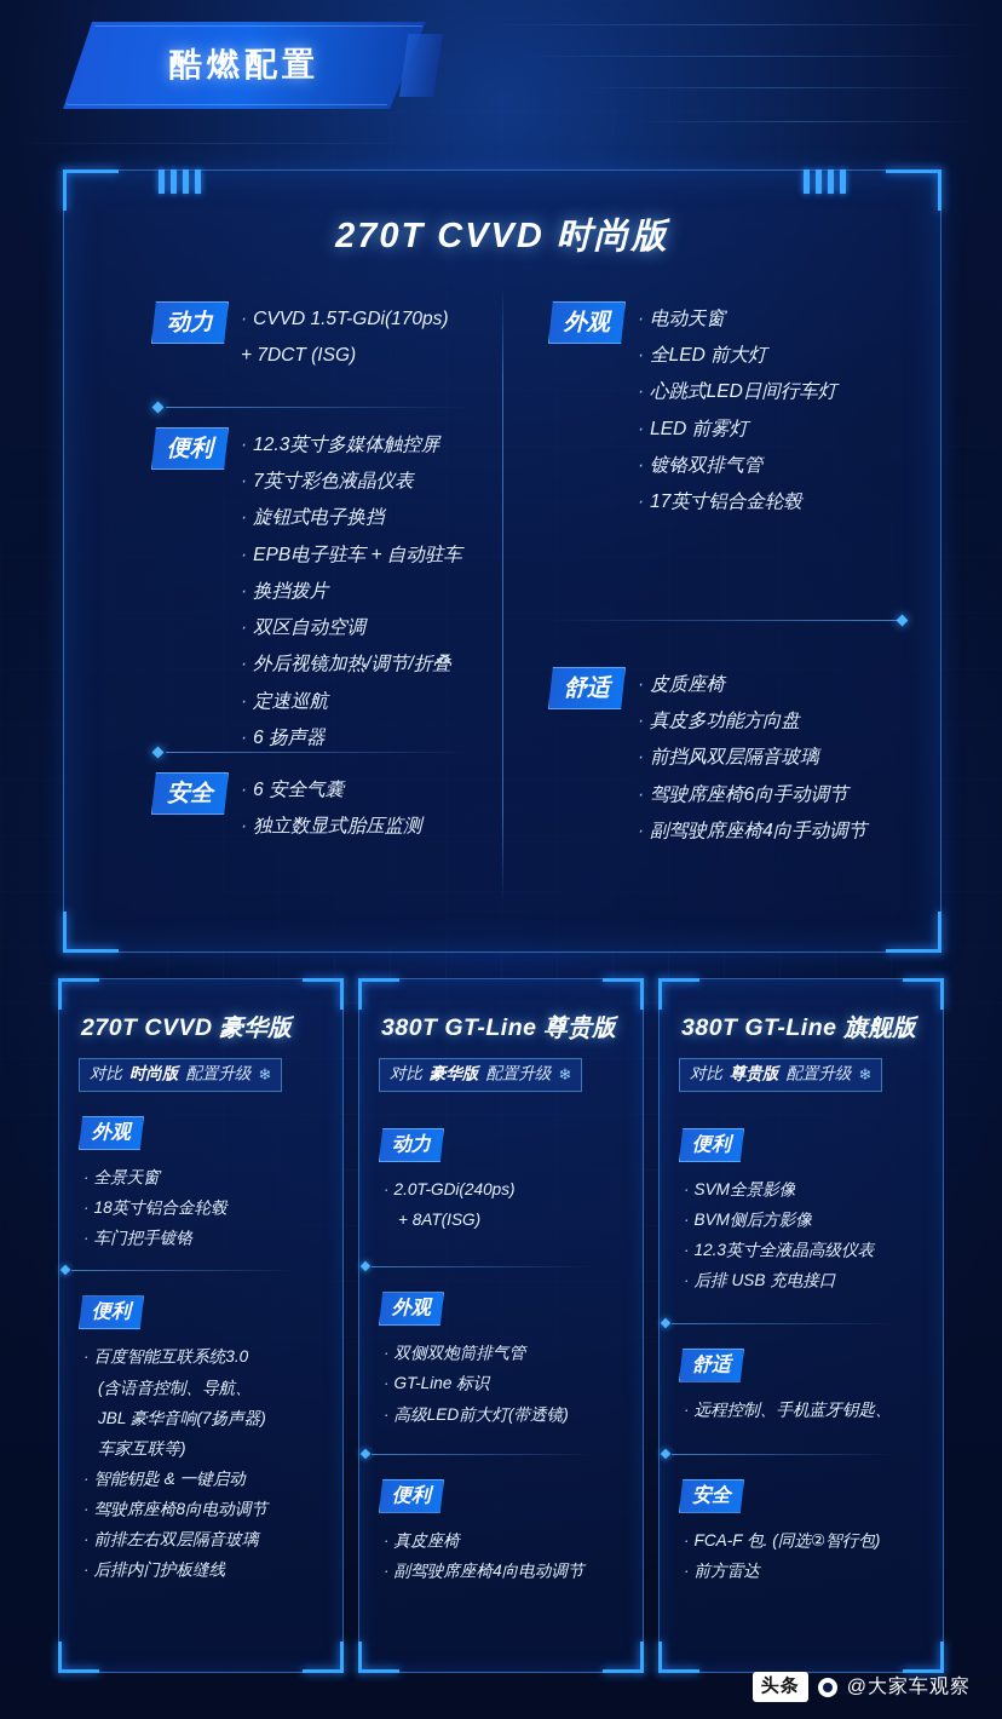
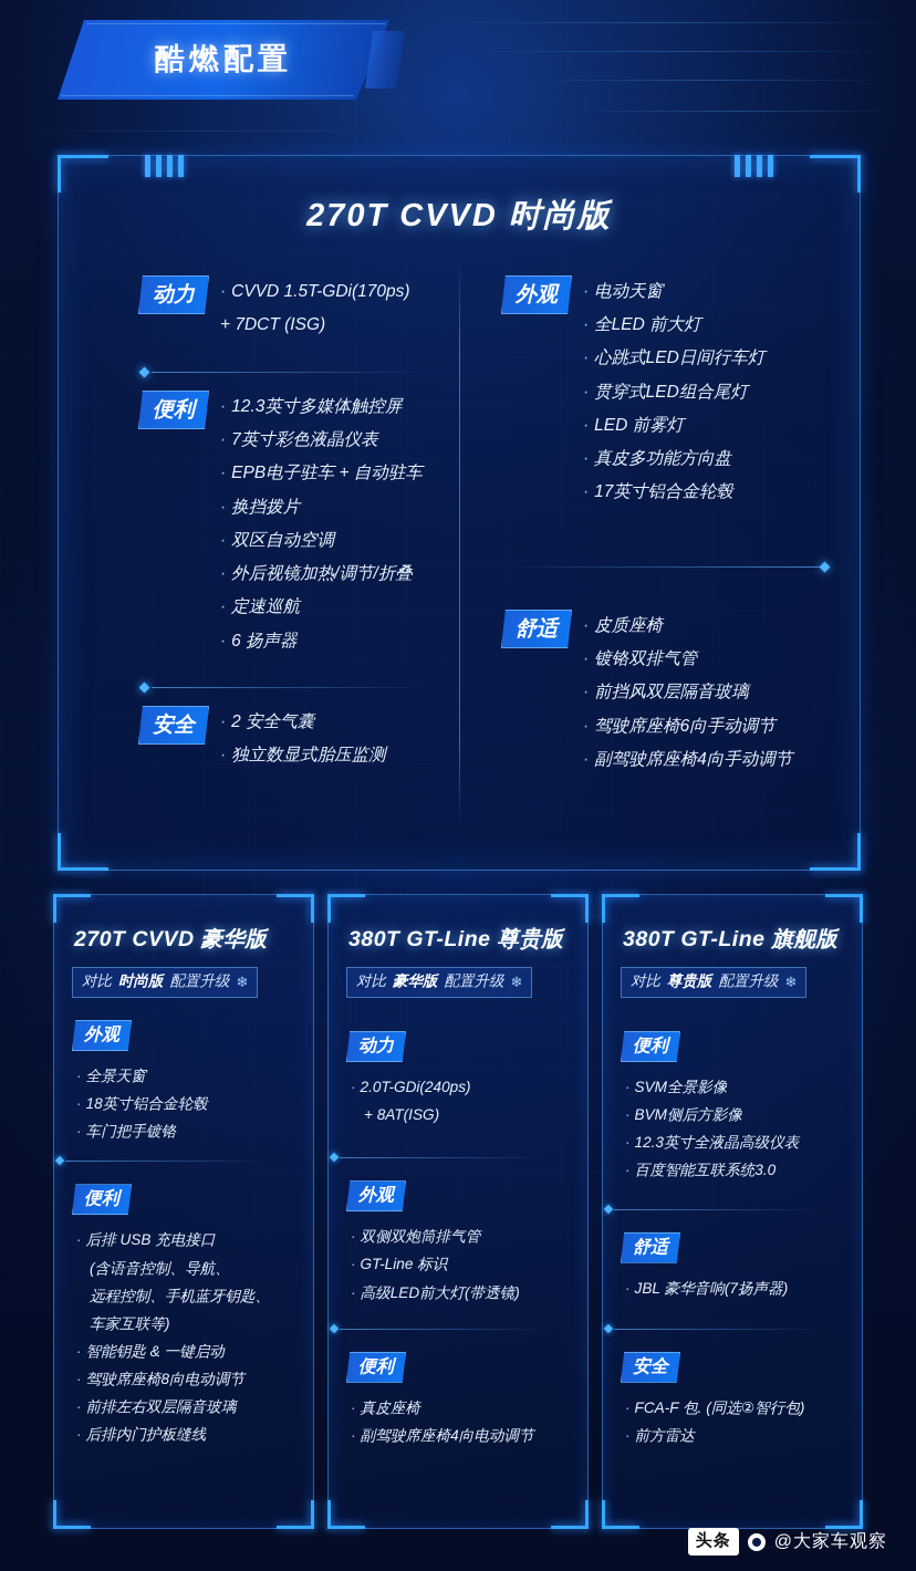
  酷燃配置
  270T CVVD 时尚版
  动力
  · CVVD 1.5T-GDi(170ps)
  + 7DCT (ISG)
  便利
  · 12.3英寸多媒体触控屏
  · 7英寸彩色液晶仪表
- · 旋钮式电子换挡
  · EPB电子驻车 + 自动驻车
  · 换挡拨片
  · 双区自动空调
  · 外后视镜加热/调节/折叠
  · 定速巡航
  · 6 扬声器
  安全
- · 6 安全气囊
+ · 2 安全气囊
  · 独立数显式胎压监测
  外观
  · 电动天窗
  · 全LED 前大灯
  · 心跳式LED日间行车灯
+ · 贯穿式LED组合尾灯
  · LED 前雾灯
- · 镀铬双排气管
+ · 真皮多功能方向盘
  · 17英寸铝合金轮毂
  舒适
  · 皮质座椅
- · 真皮多功能方向盘
+ · 镀铬双排气管
  · 前挡风双层隔音玻璃
  · 驾驶席座椅6向手动调节
  · 副驾驶席座椅4向手动调节
  270T CVVD 豪华版
  对比
  时尚版
  配置升级
  ❄
  外观
  · 全景天窗
  · 18英寸铝合金轮毂
  · 车门把手镀铬
  便利
- · 百度智能互联系统3.0
+ · 后排 USB 充电接口
  (含语音控制、导航、
- JBL 豪华音响(7扬声器)
+ 远程控制、手机蓝牙钥匙、
  车家互联等)
  · 智能钥匙 & 一键启动
  · 驾驶席座椅8向电动调节
  · 前排左右双层隔音玻璃
  · 后排内门护板缝线
  380T GT-Line 尊贵版
  对比
  豪华版
  配置升级
  ❄
  动力
  · 2.0T-GDi(240ps)
  + 8AT(ISG)
  外观
  · 双侧双炮筒排气管
  · GT-Line 标识
  · 高级LED前大灯(带透镜)
  便利
  · 真皮座椅
  · 副驾驶席座椅4向电动调节
  380T GT-Line 旗舰版
  对比
  尊贵版
  配置升级
  ❄
  便利
  · SVM全景影像
  · BVM侧后方影像
  · 12.3英寸全液晶高级仪表
- · 后排 USB 充电接口
+ · 百度智能互联系统3.0
  舒适
- · 远程控制、手机蓝牙钥匙、
+ · JBL 豪华音响(7扬声器)
  安全
  · FCA-F 包. (同选②智行包)
  · 前方雷达
  头条
  @大家车观察
